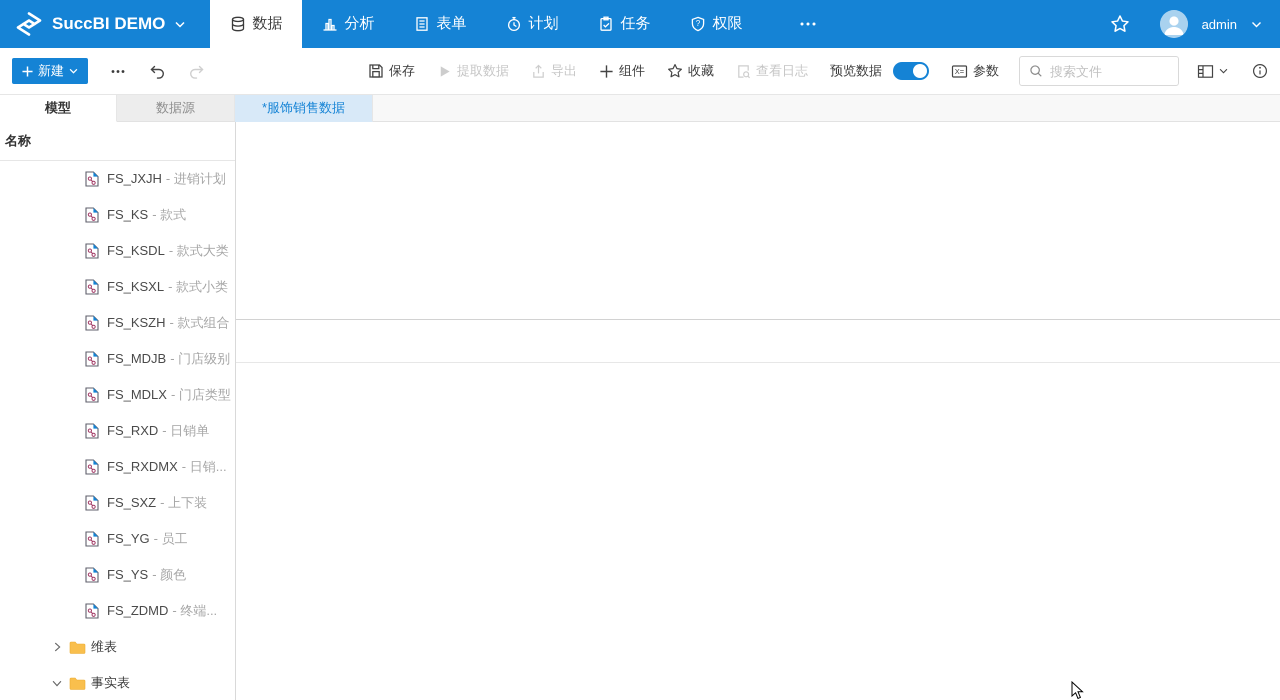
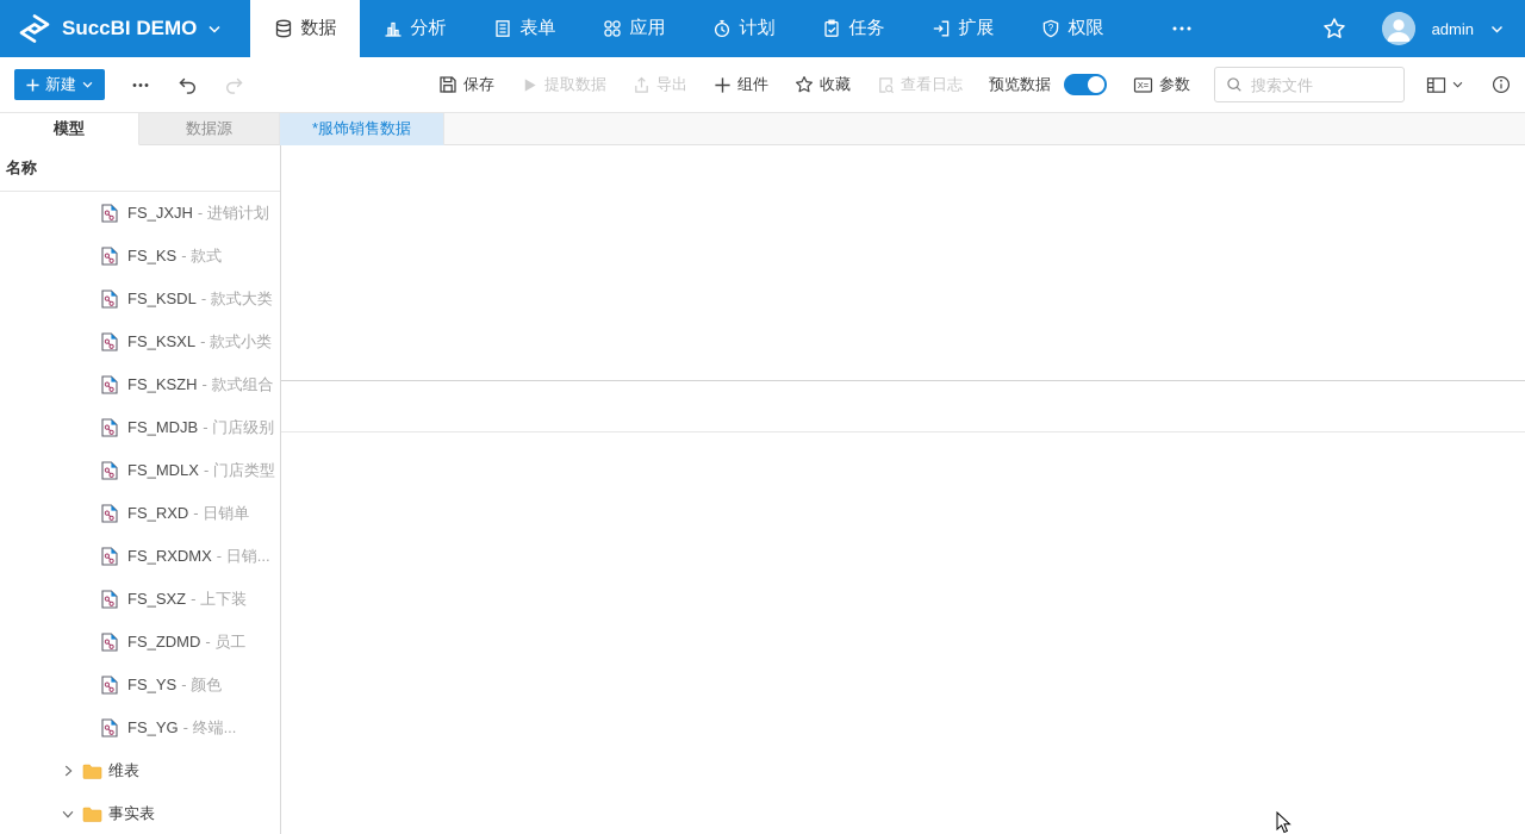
  SuccBI DEMO
  数据
  分析
  表单
+ 应用
  计划
  任务
+ 扩展
  ?
  权限
  admin
  新建
  保存
  提取数据
  导出
  组件
  收藏
  查看日志
  预览数据
  X=
  参数
  搜索文件
  模型
  数据源
  *服饰销售数据
  名称
  FS_JXJH - 进销计划
  FS_KS - 款式
  FS_KSDL - 款式大类
  FS_KSXL - 款式小类
  FS_KSZH - 款式组合
  FS_MDJB - 门店级别
  FS_MDLX - 门店类型
  FS_RXD - 日销单
  FS_RXDMX - 日销...
  FS_SXZ - 上下装
- FS_YG - 员工
+ FS_ZDMD - 员工
  FS_YS - 颜色
- FS_ZDMD - 终端...
+ FS_YG - 终端...
  维表
  事实表
